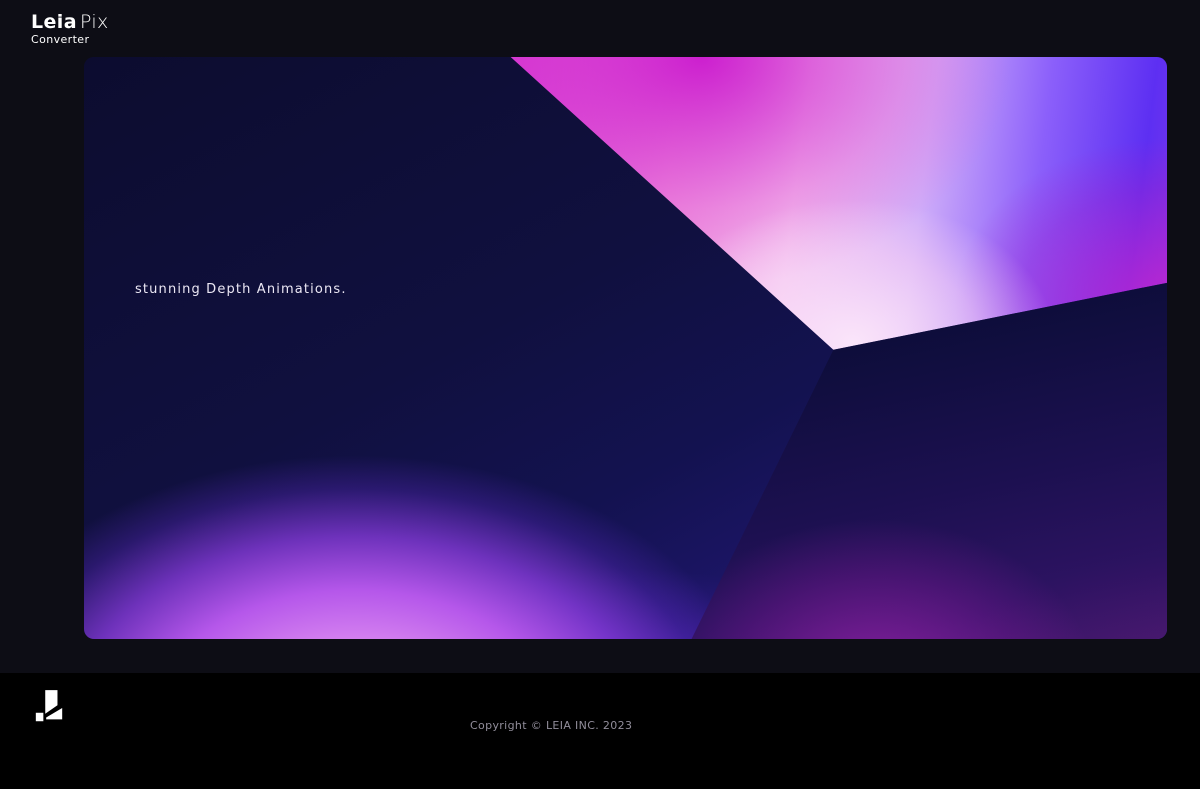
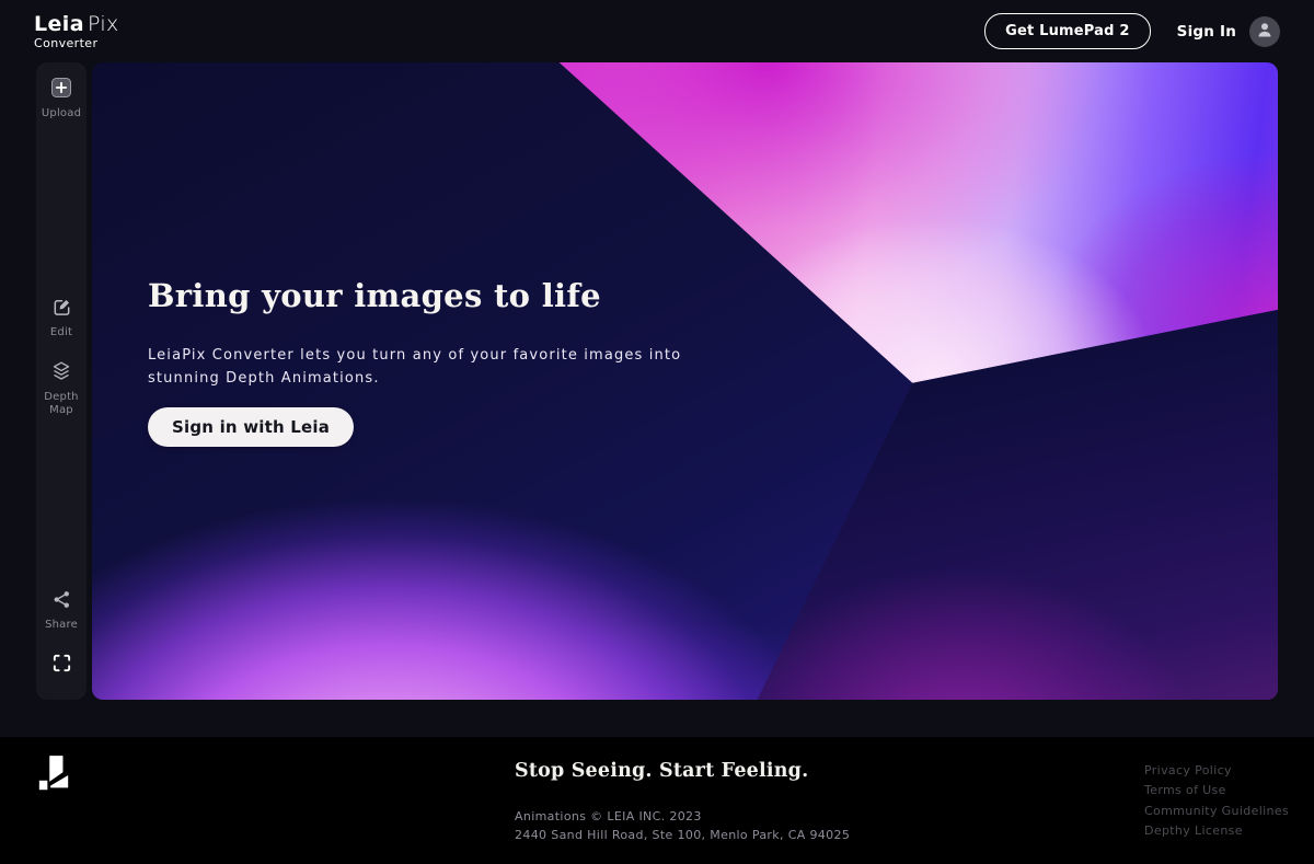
  Leia Pix
  Converter
+ Get LumePad 2
+ Sign In
+ Upload
+ Edit
+ Depth Map
+ Share
+ Bring your images to life
+ LeiaPix Converter lets you turn any of your favorite images into
  stunning Depth Animations.
+ Sign in with Leia
+ Stop Seeing. Start Feeling.
- Copyright © LEIA INC. 2023
+ Animations © LEIA INC. 2023
+ 2440 Sand Hill Road, Ste 100, Menlo Park, CA 94025
+ Privacy Policy
+ Terms of Use
+ Community Guidelines
+ Depthy License
